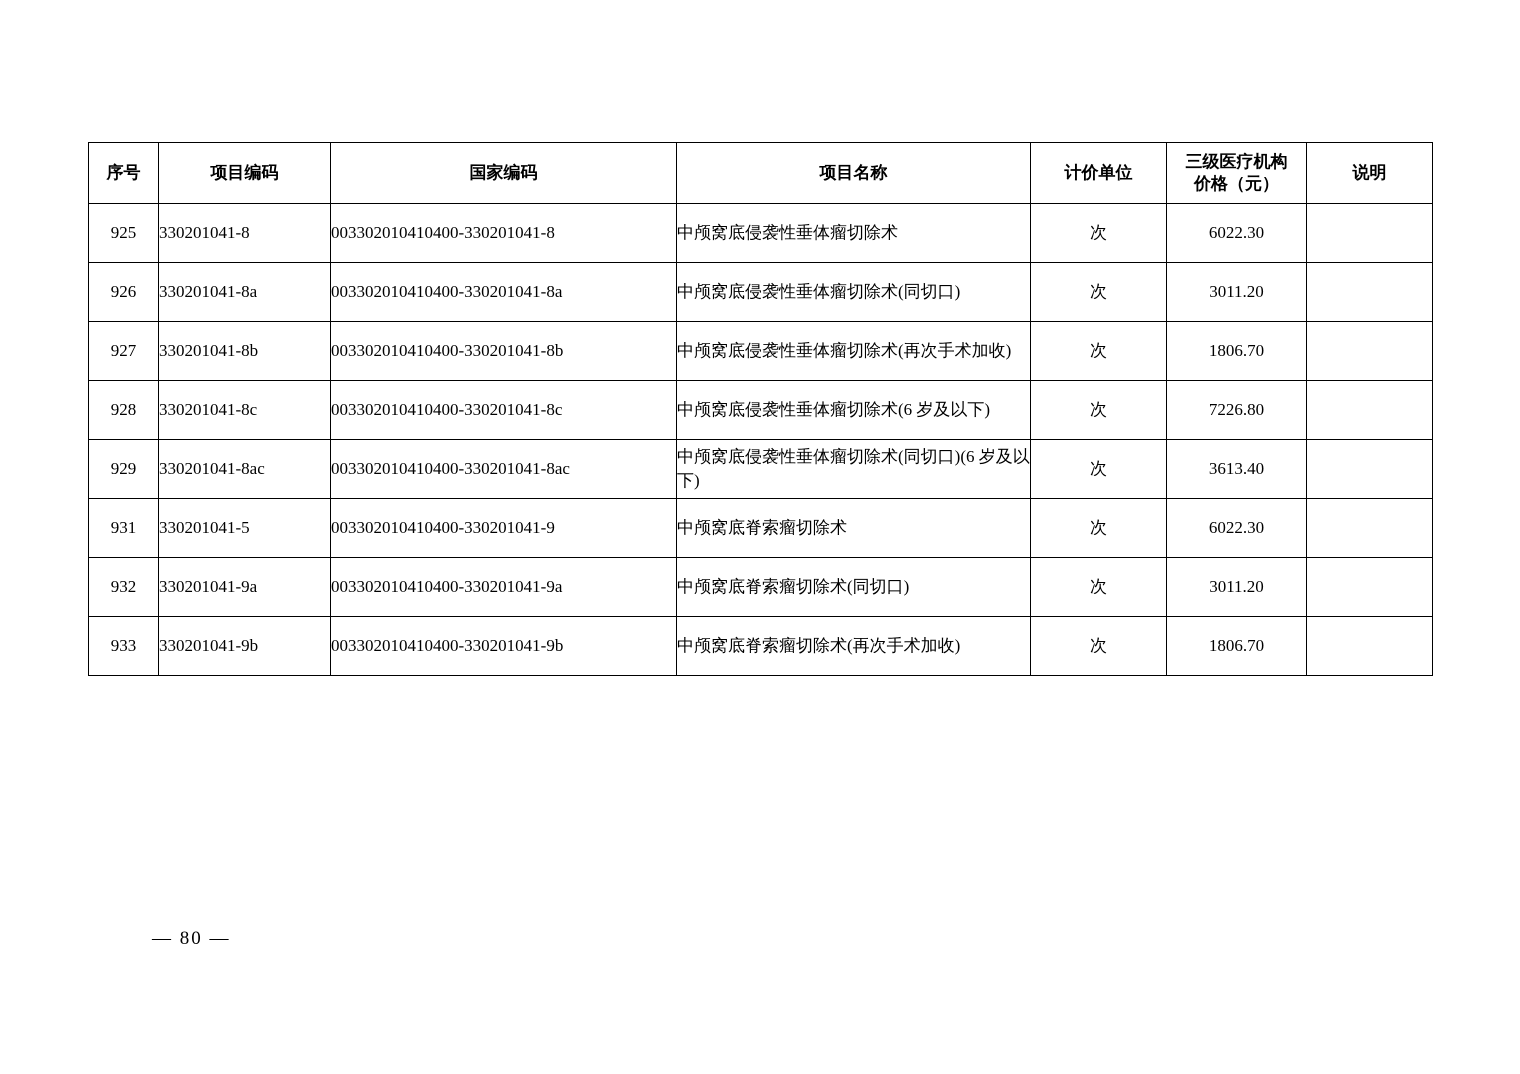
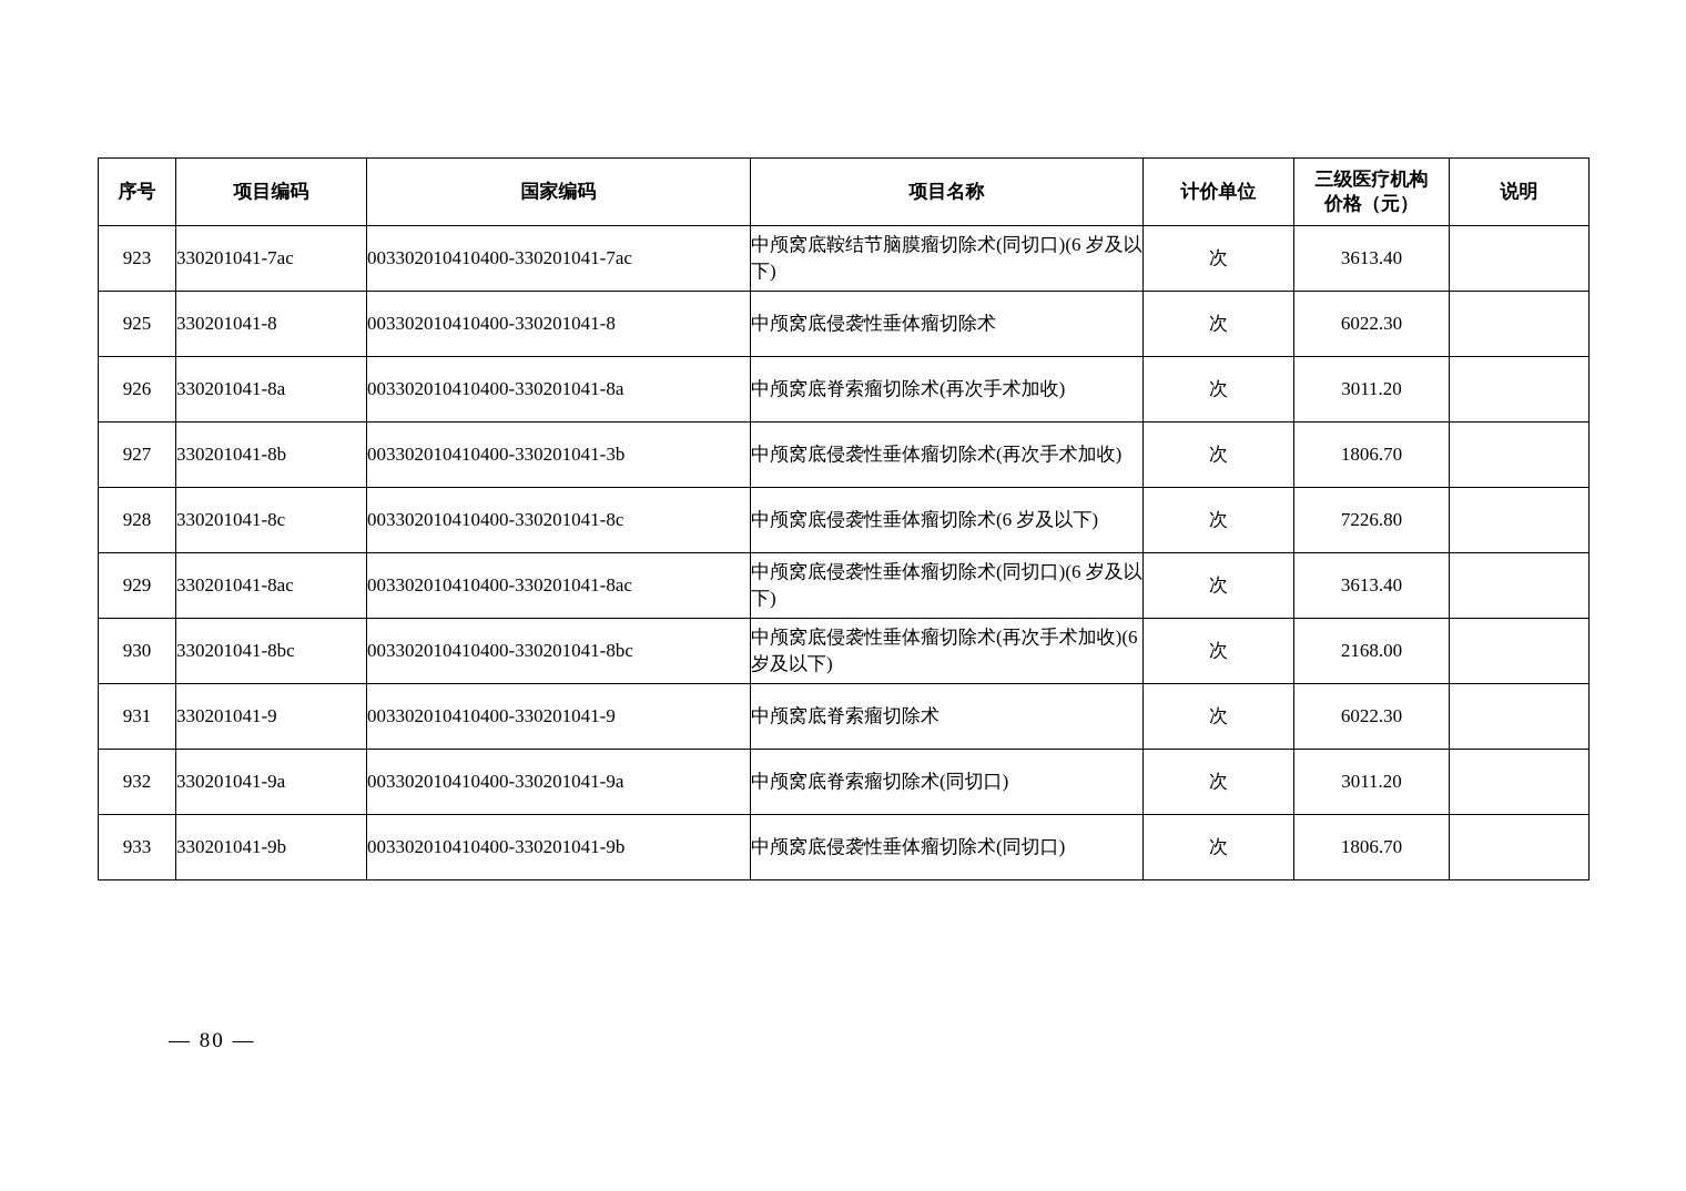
  序号	项目编码	国家编码	项目名称	计价单位	三级医疗机构 价格（元）	说明
+ 923	330201041-7ac	003302010410400-330201041-7ac	中颅窝底鞍结节脑膜瘤切除术(同切口)(6 岁及以下)	次	3613.40
  925	330201041-8	003302010410400-330201041-8	中颅窝底侵袭性垂体瘤切除术	次	6022.30
- 926	330201041-8a	003302010410400-330201041-8a	中颅窝底侵袭性垂体瘤切除术(同切口)	次	3011.20
+ 926	330201041-8a	003302010410400-330201041-8a	中颅窝底脊索瘤切除术(再次手术加收)	次	3011.20
- 927	330201041-8b	003302010410400-330201041-8b	中颅窝底侵袭性垂体瘤切除术(再次手术加收)	次	1806.70
+ 927	330201041-8b	003302010410400-330201041-3b	中颅窝底侵袭性垂体瘤切除术(再次手术加收)	次	1806.70
  928	330201041-8c	003302010410400-330201041-8c	中颅窝底侵袭性垂体瘤切除术(6 岁及以下)	次	7226.80
  929	330201041-8ac	003302010410400-330201041-8ac	中颅窝底侵袭性垂体瘤切除术(同切口)(6 岁及以下)	次	3613.40
+ 930	330201041-8bc	003302010410400-330201041-8bc	中颅窝底侵袭性垂体瘤切除术(再次手术加收)(6 岁及以下)	次	2168.00
- 931	330201041-5	003302010410400-330201041-9	中颅窝底脊索瘤切除术	次	6022.30
+ 931	330201041-9	003302010410400-330201041-9	中颅窝底脊索瘤切除术	次	6022.30
  932	330201041-9a	003302010410400-330201041-9a	中颅窝底脊索瘤切除术(同切口)	次	3011.20
- 933	330201041-9b	003302010410400-330201041-9b	中颅窝底脊索瘤切除术(再次手术加收)	次	1806.70
+ 933	330201041-9b	003302010410400-330201041-9b	中颅窝底侵袭性垂体瘤切除术(同切口)	次	1806.70
  — 80 —
